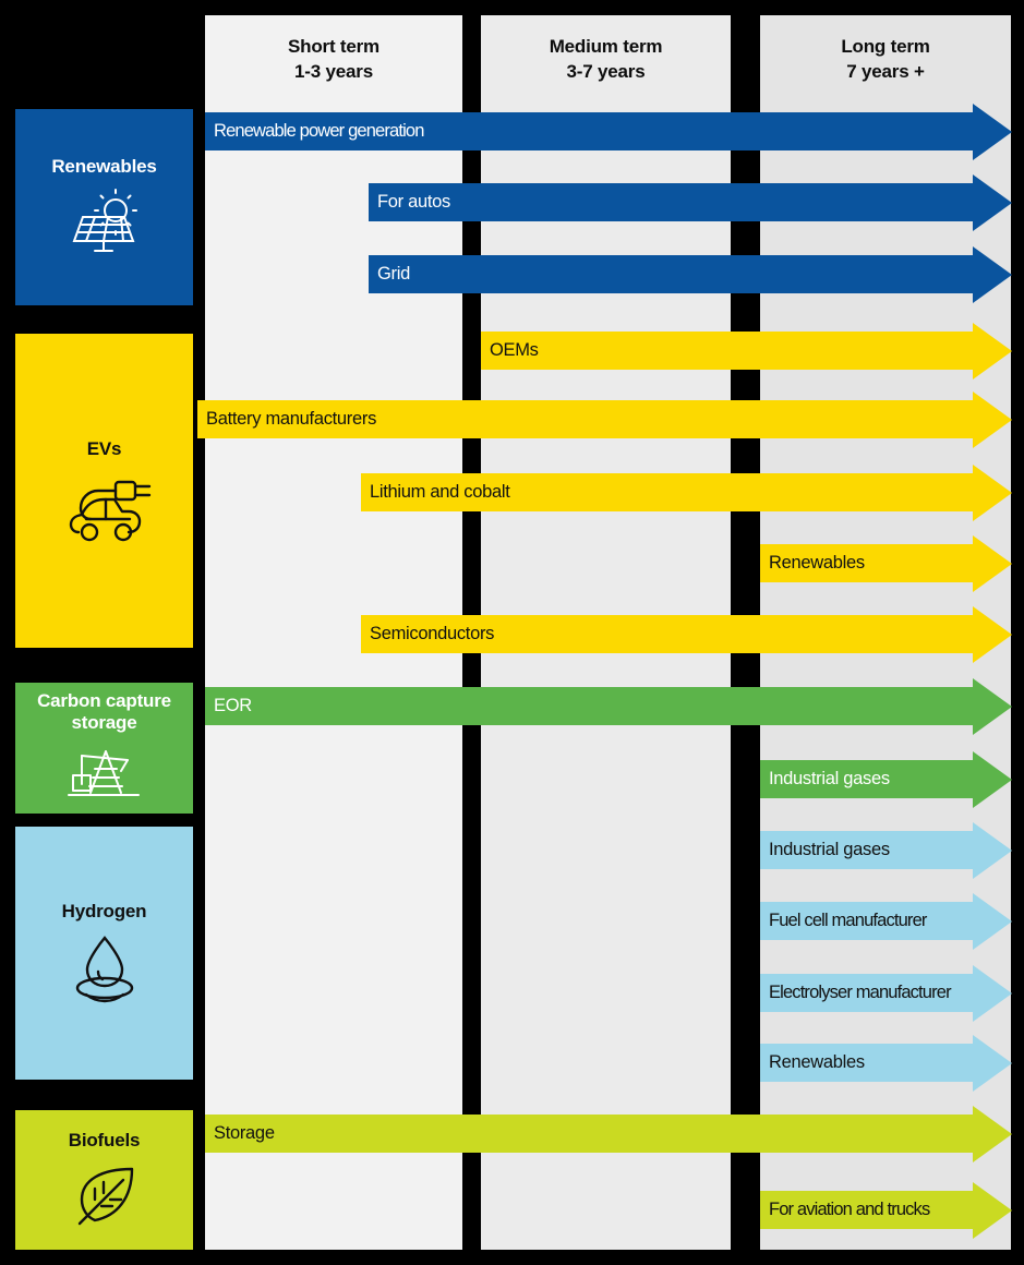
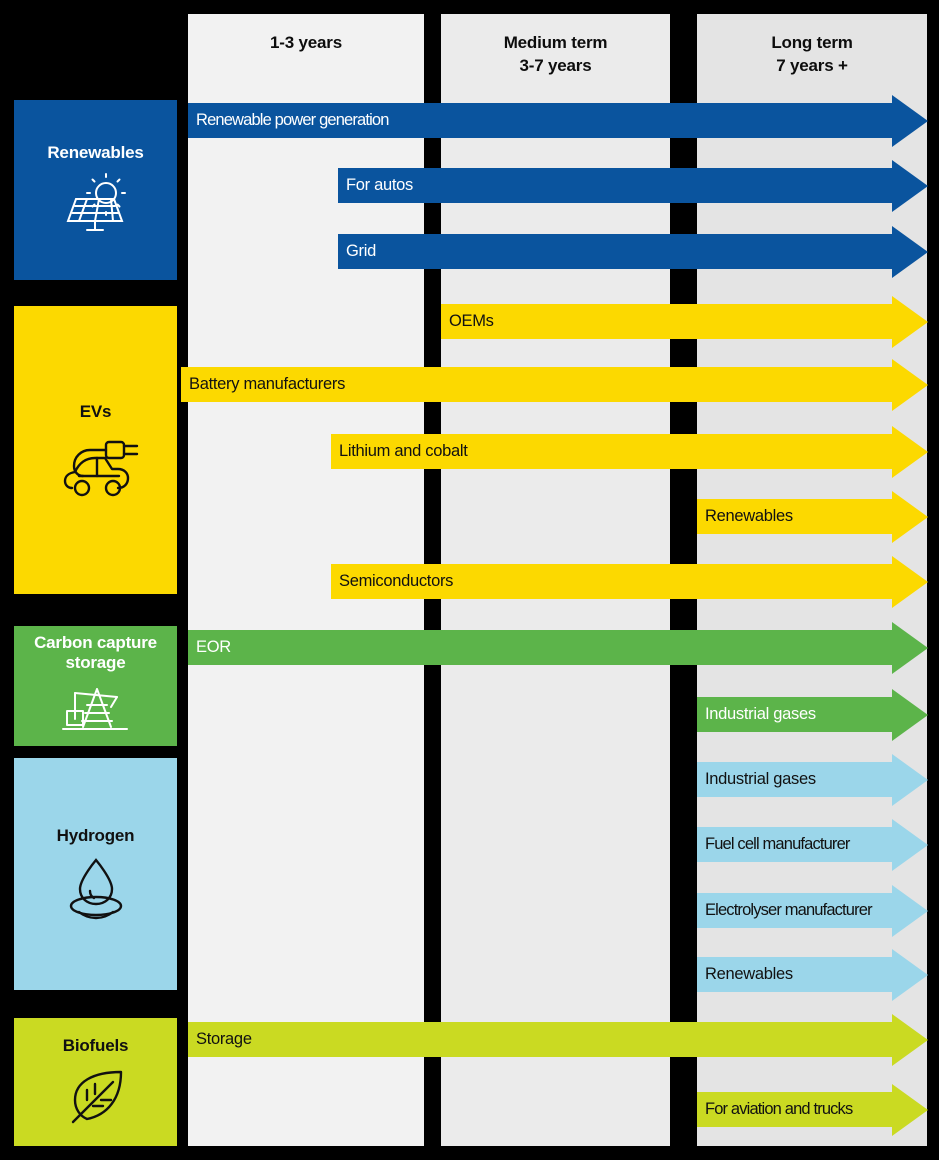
- Short term
  1-3 years
  Medium term
  3-7 years
  Long term
  7 years +
  Renewables
  EVs
  Carbon capture storage
  Hydrogen
  Biofuels
  Renewable power generation
  For autos
  Grid
  OEMs
  Battery manufacturers
  Lithium and cobalt
  Renewables
  Semiconductors
  EOR
  Industrial gases
  Industrial gases
  Fuel cell manufacturer
  Electrolyser manufacturer
  Renewables
  Storage
  For aviation and trucks
